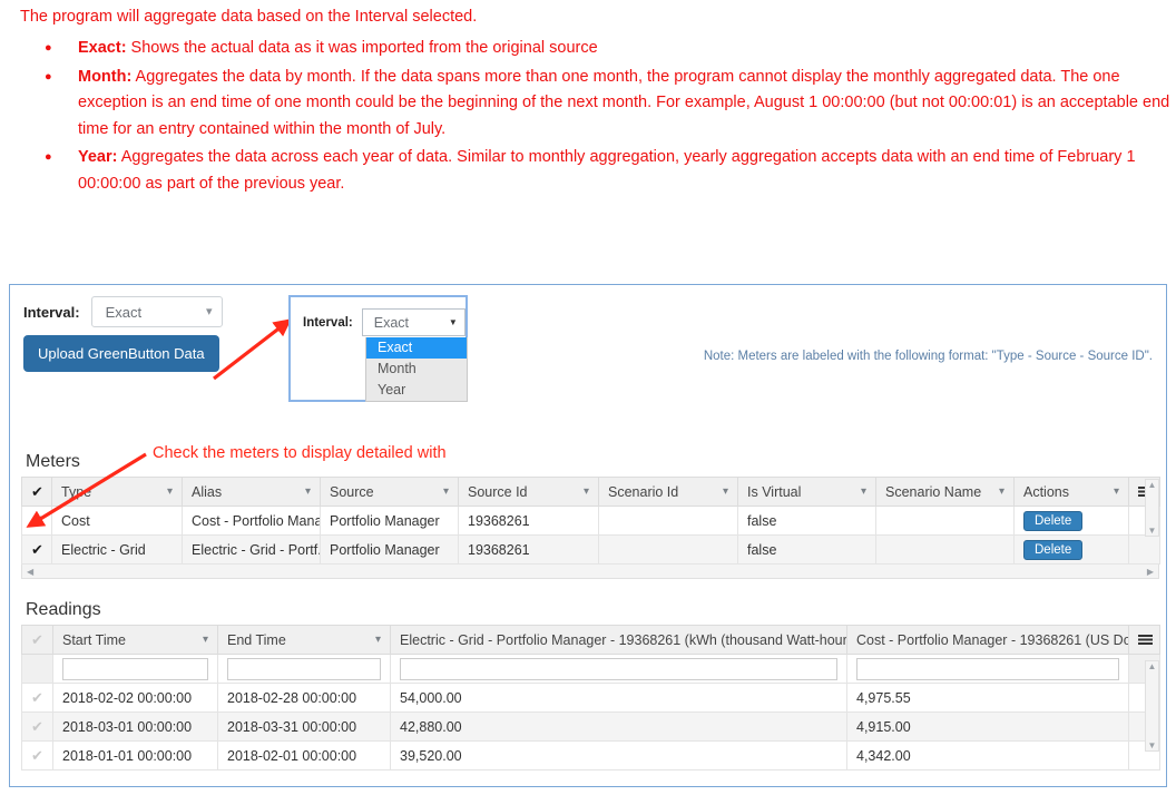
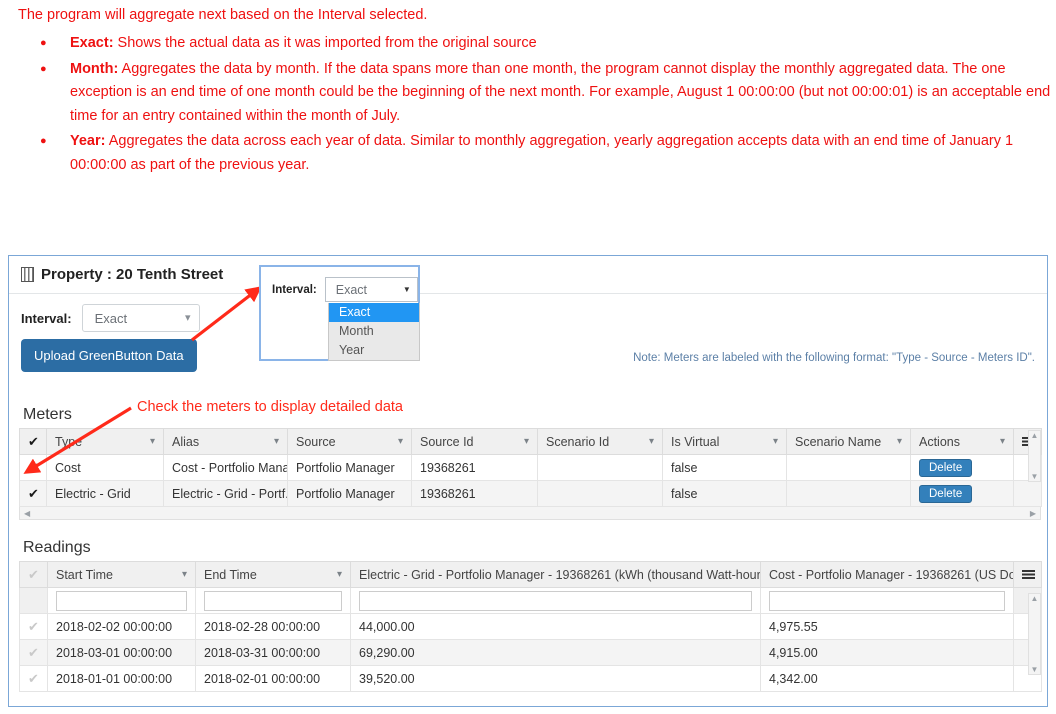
- The program will aggregate data based on the Interval selected.
+ The program will aggregate next based on the Interval selected.
  Exact: Shows the actual data as it was imported from the original source
  Month: Aggregates the data by month. If the data spans more than one month, the program cannot display the monthly aggregated data. The one exception is an end time of one month could be the beginning of the next month. For example, August 1 00:00:00 (but not 00:00:01) is an acceptable end time for an entry contained within the month of July.
- Year: Aggregates the data across each year of data. Similar to monthly aggregation, yearly aggregation accepts data with an end time of February 1 00:00:00 as part of the previous year.
+ Year: Aggregates the data across each year of data. Similar to monthly aggregation, yearly aggregation accepts data with an end time of January 1 00:00:00 as part of the previous year.
+ Property : 20 Tenth Street
  Interval:
  Exact
  ▾
  Upload GreenButton Data
- Note: Meters are labeled with the following format: "Type - Source - Source ID".
+ Note: Meters are labeled with the following format: "Type - Source - Meters ID".
  Meters
  ✔	Typ ▾	Alias ▾	Source ▾	Source Id ▾	Scenario Id ▾	Is Virtual ▾	Scenario Name ▾	Actions ▾
  	Cost	Cost - Portfolio Mana	Portfolio Manager	19368261		false		Delete
  ✔	Electric - Grid	Electric - Grid - Portf.	Portfolio Manager	19368261		false		Delete
  ◀
  ▶
  ▲
  ▼
  Readings
  ✔	Start Time ▾	End Time ▾	Electric - Grid - Portfolio Manager - 19368261 (kWh (thousand Watt-hour	Cost - Portfolio Manager - 19368261 (US Do
- ✔	2018-02-02 00:00:00	2018-02-28 00:00:00	54,000.00	4,975.55
+ ✔	2018-02-02 00:00:00	2018-02-28 00:00:00	44,000.00	4,975.55
- ✔	2018-03-01 00:00:00	2018-03-31 00:00:00	42,880.00	4,915.00
+ ✔	2018-03-01 00:00:00	2018-03-31 00:00:00	69,290.00	4,915.00
  ✔	2018-01-01 00:00:00	2018-02-01 00:00:00	39,520.00	4,342.00
  ▲
  ▼
  Interval:
  Exact
  ▼
  Exact
  Month
  Year
- Check the meters to display detailed with
+ Check the meters to display detailed data
